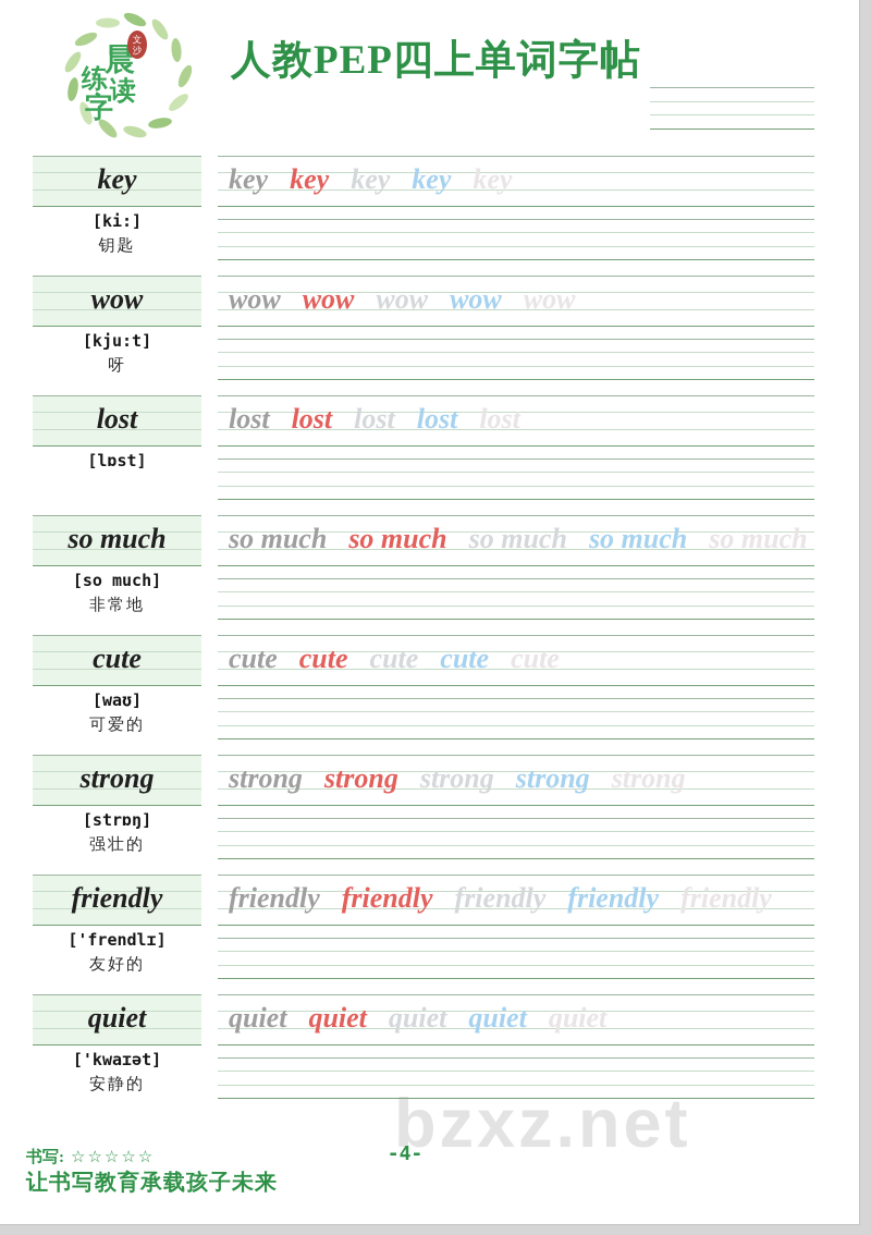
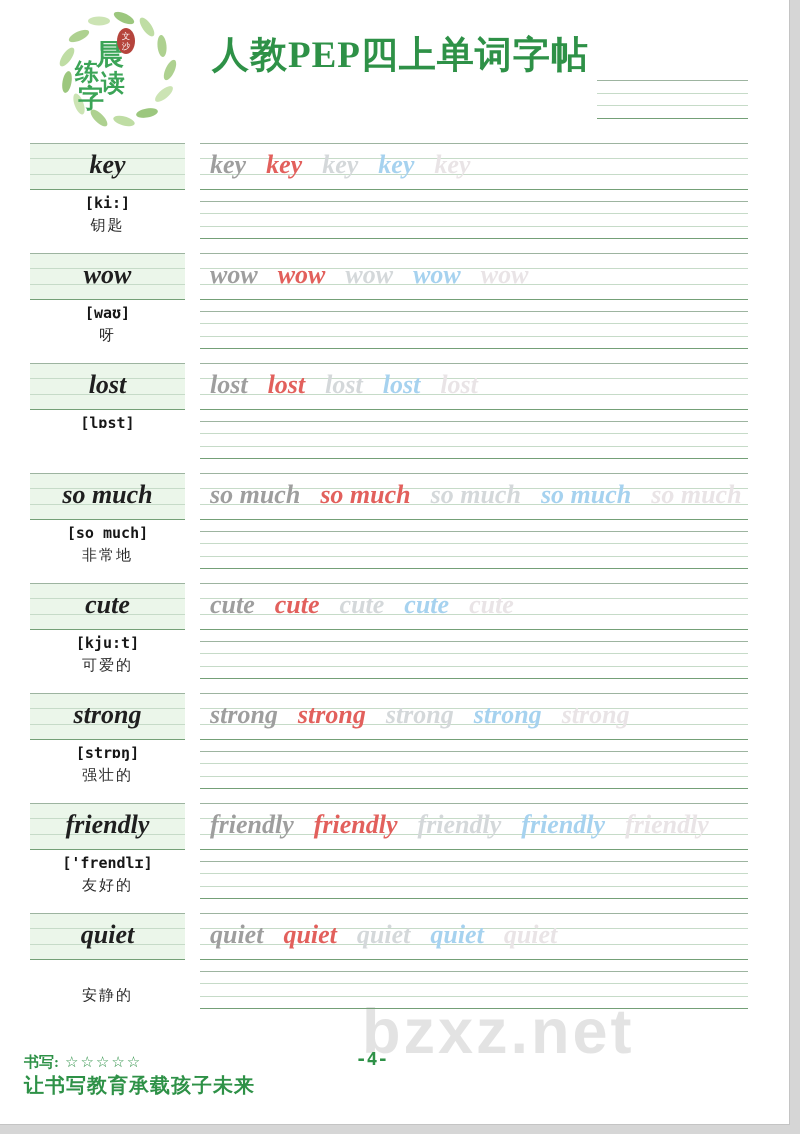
  晨
  读
  练
  字
  文
  沙
  人教PEP四上单词字帖
  key
  [ki:]
  钥匙
  key
  key
  key
  key
  key
  wow
- [kju:t]
+ [waʊ]
  呀
  wow
  wow
  wow
  wow
  wow
  lost
  [lɒst]
  lost
  lost
  lost
  lost
  lost
  so much
  [so much]
  非常地
  so much
  so much
  so much
  so much
  so much
  cute
- [waʊ]
+ [kju:t]
  可爱的
  cute
  cute
  cute
  cute
  cute
  strong
  [strɒŋ]
  强壮的
  strong
  strong
  strong
  strong
  strong
  friendly
  ['frendlɪ]
  友好的
  friendly
  friendly
  friendly
  friendly
  friendly
  quiet
- ['kwaɪət]
  安静的
  quiet
  quiet
  quiet
  quiet
  quiet
  bzxz.net
  书写: ☆☆☆☆☆
  -4-
  让书写教育承载孩子未来
